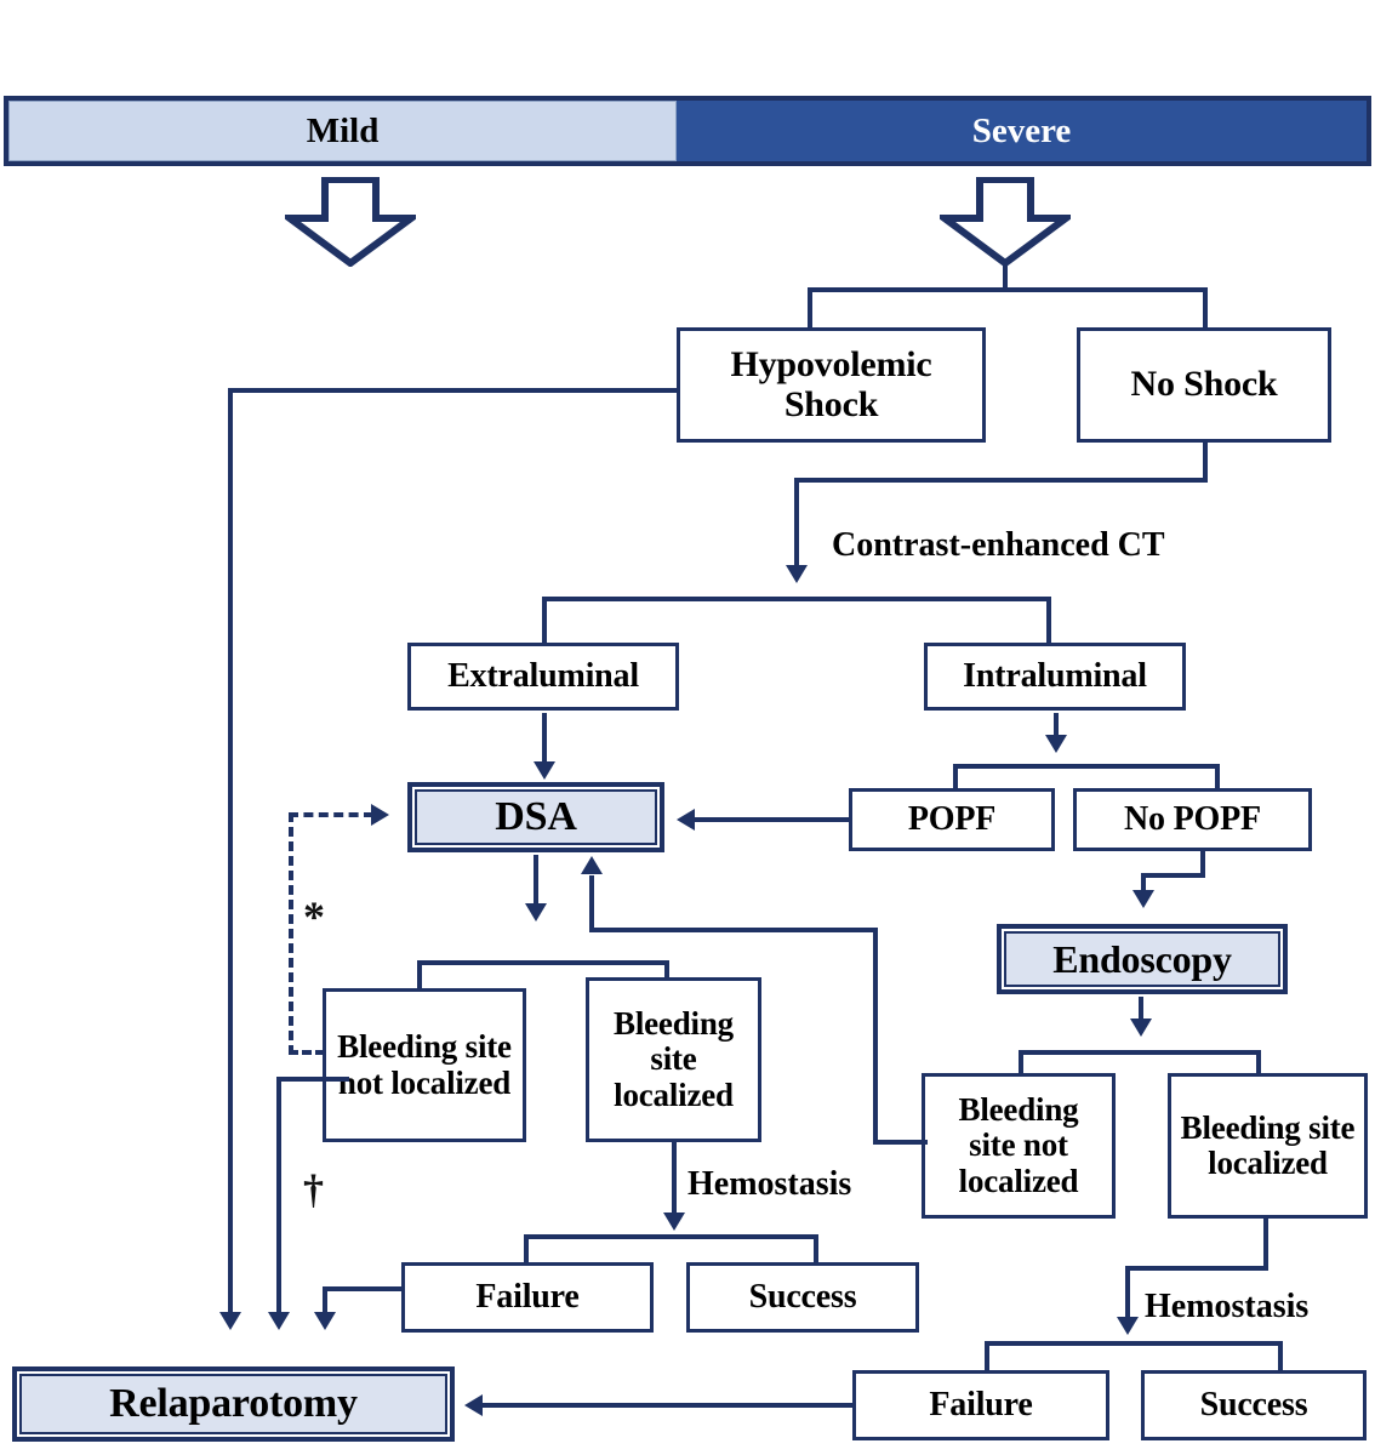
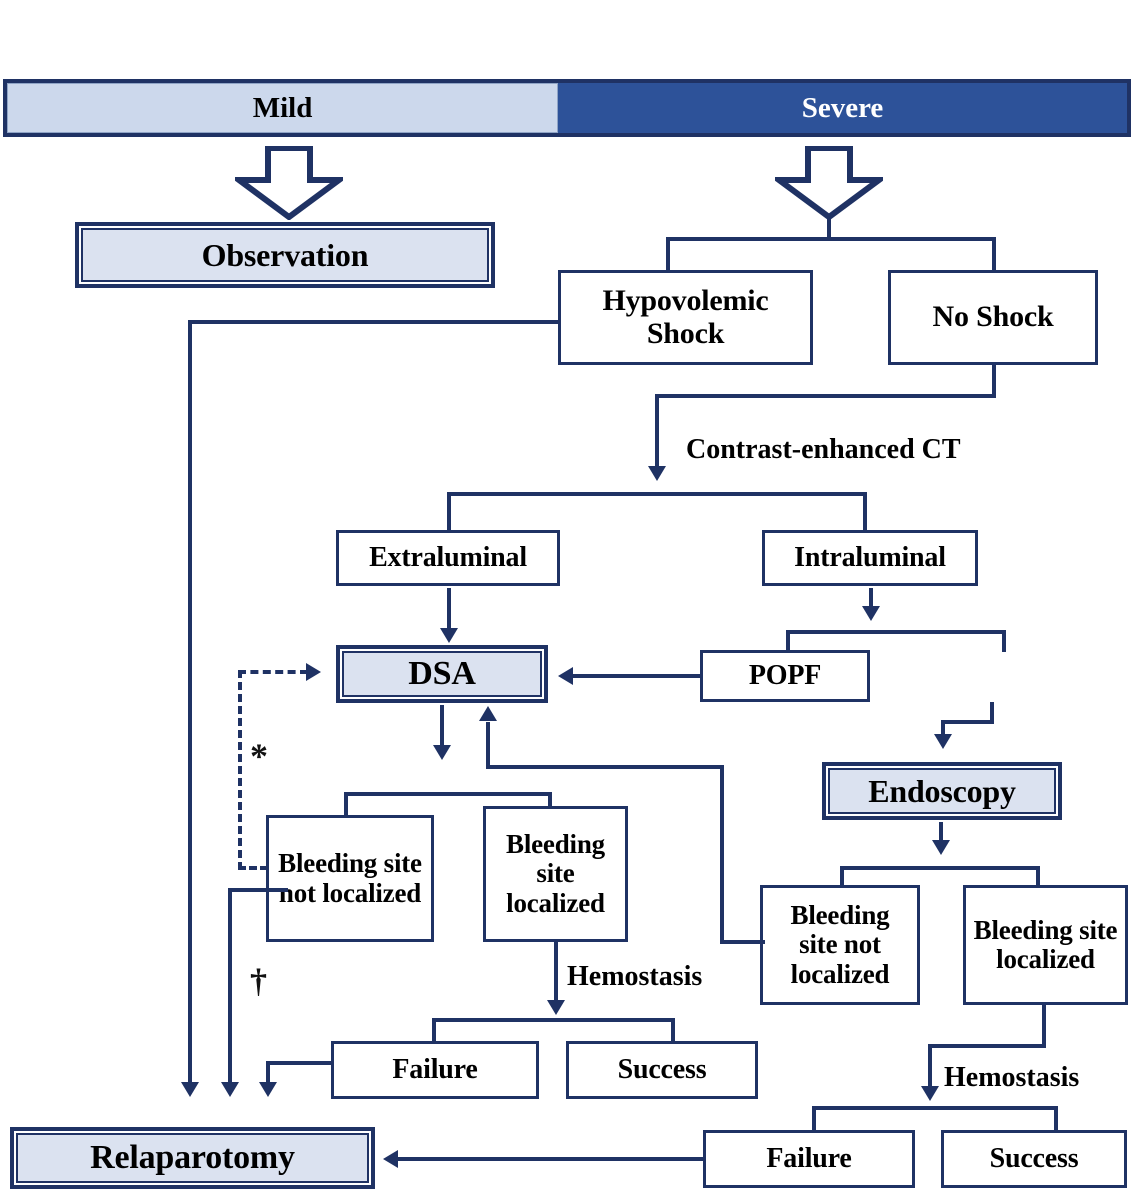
  Mild
  Severe
+ Observation
  Hypovolemic Shock
  No Shock
  Contrast-enhanced CT
  Extraluminal
  Intraluminal
  DSA
  POPF
- No POPF
  Endoscopy
  Bleeding site not localized
  Bleeding site localized
  *
  †
  Hemostasis
  Failure
  Success
  Bleeding site not localized
  Bleeding site localized
  Hemostasis
  Failure
  Success
  Relaparotomy
